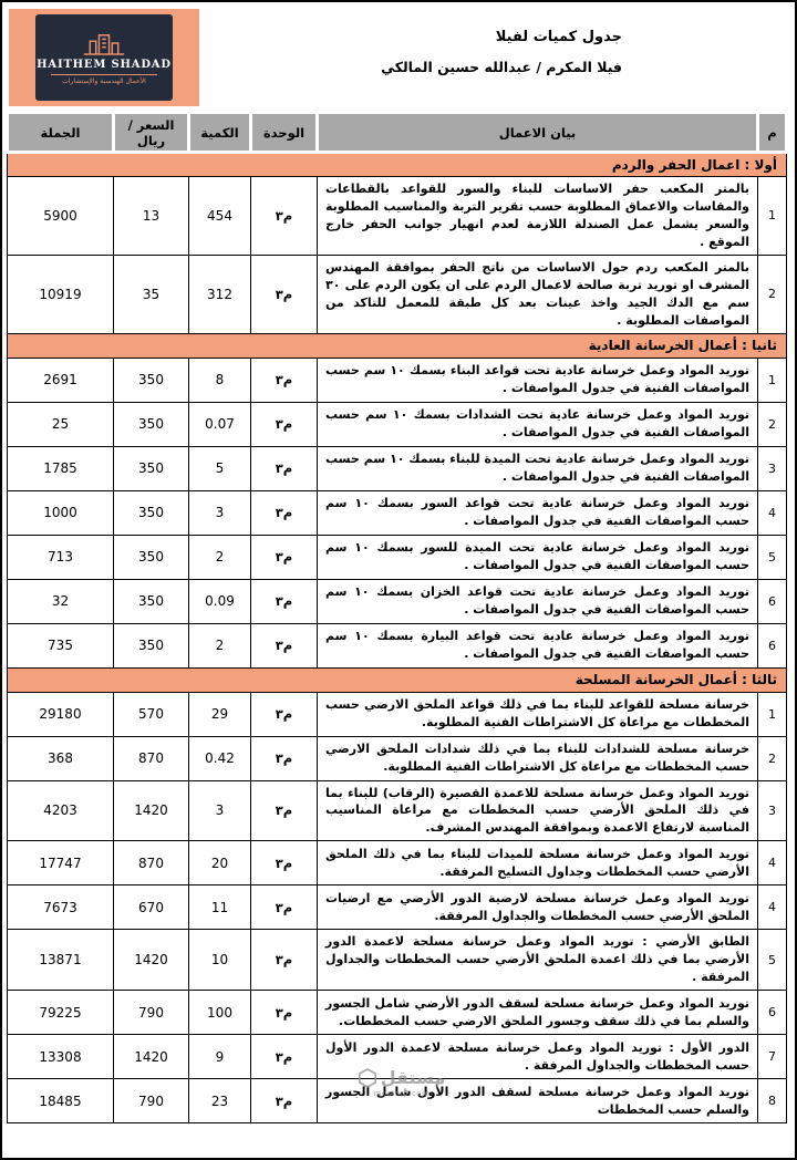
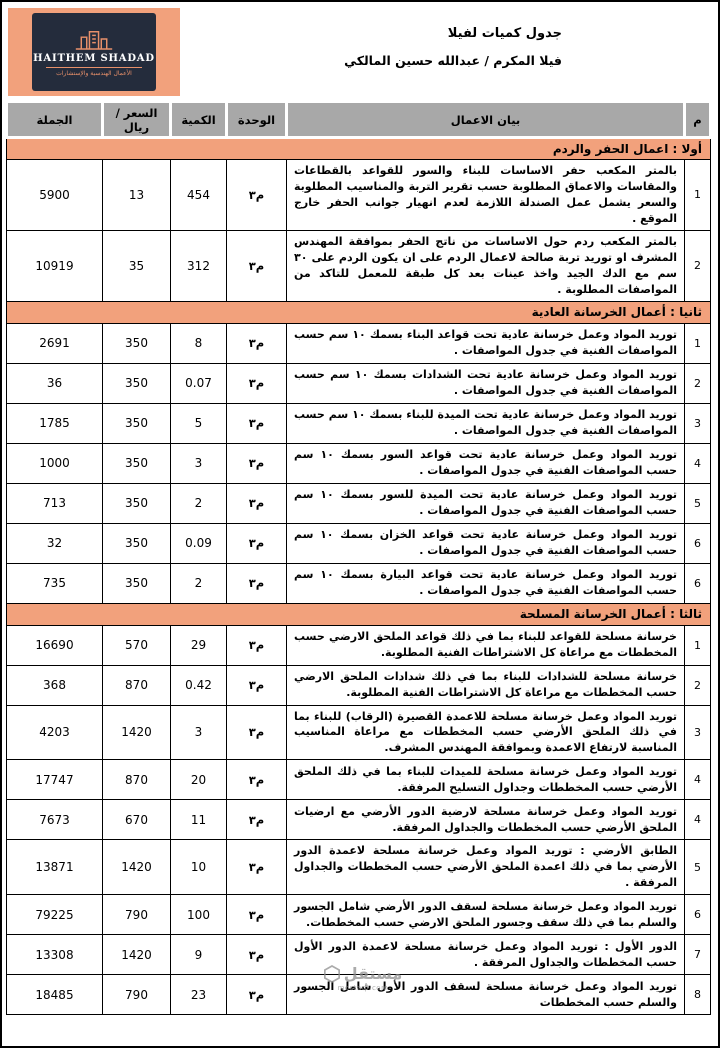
  جدول كميات لفيلا
  فيلا المكرم / عبدالله حسين المالكي
  HAITHEM SHADAD
  م	بيان الاعمال	الوحدة	الكمية	السعر / ريال	الجملة
  أولا : اعمال الحفر والردم
  1	بالمتر المكعب حفر الاساسات للبناء والسور للقواعد بالقطاعات والمقاسات والاعماق المطلوبة حسب تقرير التربة والمناسيب المطلوبة والسعر يشمل عمل الصندلة اللازمة لعدم انهيار جوانب الحفر خارج الموقع .	م٣	454	13	5900
  2	بالمتر المكعب ردم حول الاساسات من ناتج الحفر بموافقة المهندس المشرف او توريد تربة صالحة لاعمال الردم على ان يكون الردم على ٣٠ سم مع الدك الجيد واخذ عينات بعد كل طبقة للمعمل للتاكد من المواصفات المطلوبة .	م٣	312	35	10919
  ثانيا : أعمال الخرسانة العادية
  1	توريد المواد وعمل خرسانة عادية تحت قواعد البناء بسمك ١٠ سم حسب المواصفات الفنية في جدول المواصفات .	م٣	8	350	2691
- 2	توريد المواد وعمل خرسانة عادية تحت الشدادات بسمك ١٠ سم حسب المواصفات الفنية في جدول المواصفات .	م٣	0.07	350	25
+ 2	توريد المواد وعمل خرسانة عادية تحت الشدادات بسمك ١٠ سم حسب المواصفات الفنية في جدول المواصفات .	م٣	0.07	350	36
  3	توريد المواد وعمل خرسانة عادية تحت الميدة للبناء بسمك ١٠ سم حسب المواصفات الفنية في جدول المواصفات .	م٣	5	350	1785
  4	توريد المواد وعمل خرسانة عادية تحت قواعد السور بسمك ١٠ سم حسب المواصفات الفنية في جدول المواصفات .	م٣	3	350	1000
  5	توريد المواد وعمل خرسانة عادية تحت الميدة للسور بسمك ١٠ سم حسب المواصفات الفنية في جدول المواصفات .	م٣	2	350	713
  6	توريد المواد وعمل خرسانة عادية تحت قواعد الخزان بسمك ١٠ سم حسب المواصفات الفنية في جدول المواصفات .	م٣	0.09	350	32
  6	توريد المواد وعمل خرسانة عادية تحت قواعد البيارة بسمك ١٠ سم حسب المواصفات الفنية في جدول المواصفات .	م٣	2	350	735
  ثالثا : أعمال الخرسانة المسلحة
- 1	خرسانة مسلحة للقواعد للبناء بما في ذلك قواعد الملحق الارضي حسب المخططات مع مراعاة كل الاشتراطات الفنية المطلوبة.	م٣	29	570	29180
+ 1	خرسانة مسلحة للقواعد للبناء بما في ذلك قواعد الملحق الارضي حسب المخططات مع مراعاة كل الاشتراطات الفنية المطلوبة.	م٣	29	570	16690
  2	خرسانة مسلحة للشدادات للبناء بما في ذلك شدادات الملحق الارضي حسب المخططات مع مراعاة كل الاشتراطات الفنية المطلوبة.	م٣	0.42	870	368
  3	توريد المواد وعمل خرسانة مسلحة للاعمدة القصيرة (الرقاب) للبناء بما في ذلك الملحق الأرضي حسب المخططات مع مراعاة المناسيب المناسبة لارتفاع الاعمدة وبموافقة المهندس المشرف.	م٣	3	1420	4203
  4	توريد المواد وعمل خرسانة مسلحة للميدات للبناء بما في ذلك الملحق الأرضي حسب المخططات وجداول التسليح المرفقة.	م٣	20	870	17747
  4	توريد المواد وعمل خرسانة مسلحة لارضية الدور الأرضي مع ارضيات الملحق الأرضي حسب المخططات والجداول المرفقة.	م٣	11	670	7673
  5	الطابق الأرضي : توريد المواد وعمل خرسانة مسلحة لاعمدة الدور الأرضي بما في ذلك اعمدة الملحق الأرضي حسب المخططات والجداول المرفقة .	م٣	10	1420	13871
  6	توريد المواد وعمل خرسانة مسلحة لسقف الدور الأرضي شامل الجسور والسلم بما في ذلك سقف وجسور الملحق الارضي حسب المخططات.	م٣	100	790	79225
  7	الدور الأول : توريد المواد وعمل خرسانة مسلحة لاعمدة الدور الأول حسب المخططات والجداول المرفقة .	م٣	9	1420	13308
  8	توريد المواد وعمل خرسانة مسلحة لسقف الدور الأول شامل الجسور والسلم حسب المخططات	م٣	23	790	18485
  مستقل
  mostaql.com
